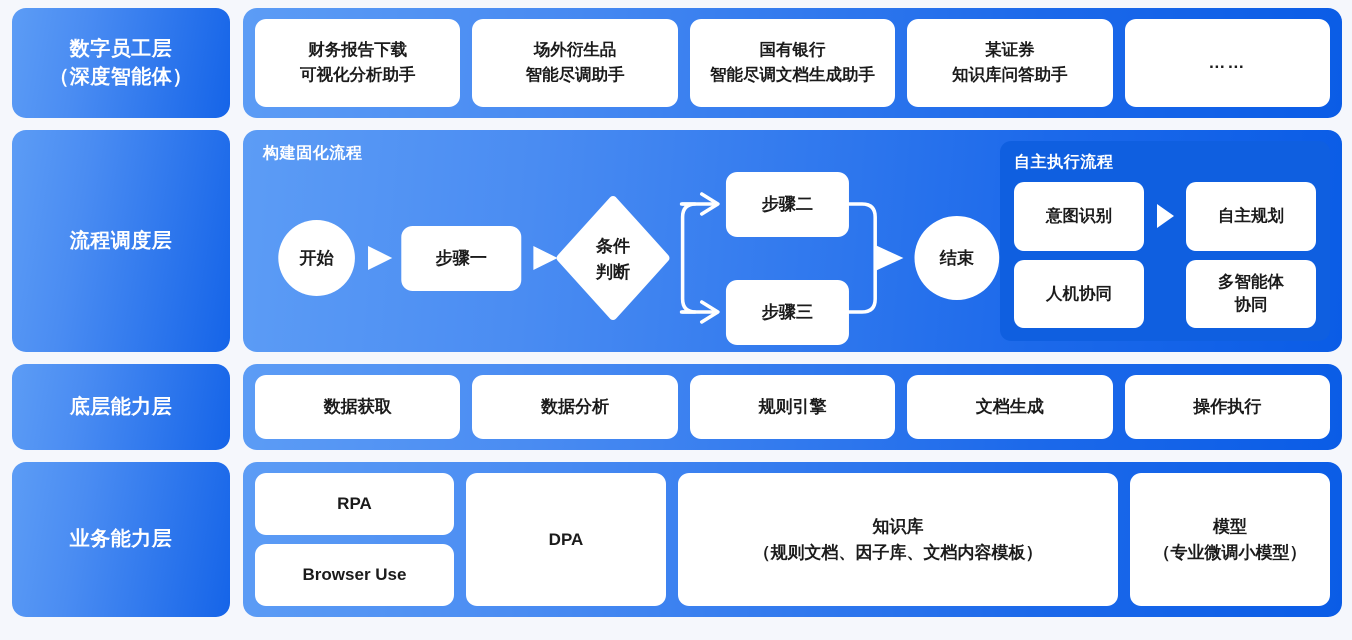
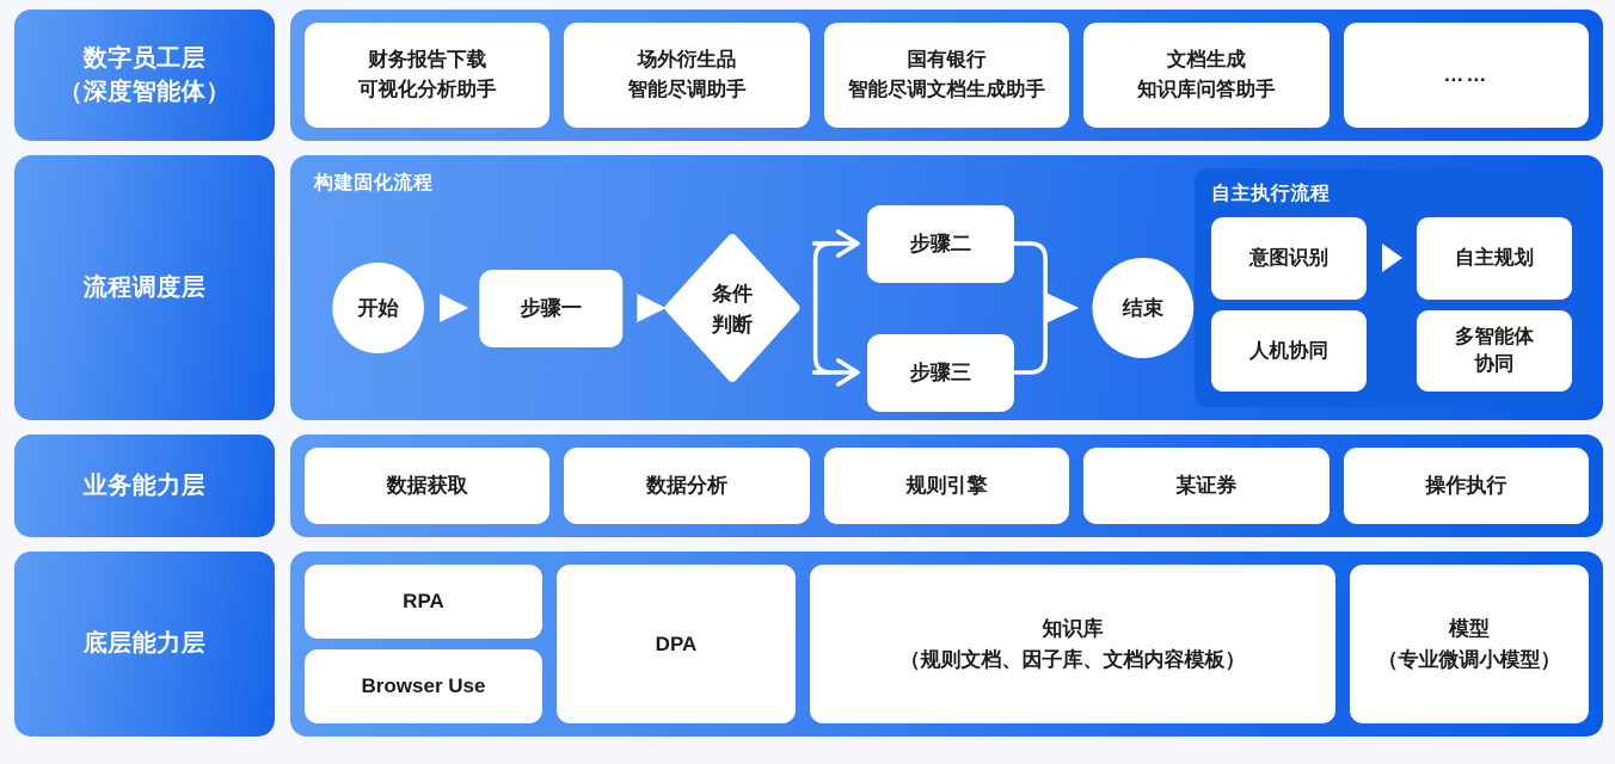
  数字员工层
  （深度智能体）
  财务报告下载
  可视化分析助手
  场外衍生品
  智能尽调助手
  国有银行
  智能尽调文档生成助手
- 某证券
+ 文档生成
  知识库问答助手
  ……
  流程调度层
  构建固化流程
  开始
  步骤一
  条件
  判断
  步骤二
  步骤三
  结束
  自主执行流程
  意图识别
  自主规划
  人机协同
  多智能体
  协同
- 底层能力层
+ 业务能力层
  数据获取
  数据分析
  规则引擎
- 文档生成
+ 某证券
  操作执行
- 业务能力层
+ 底层能力层
  RPA
  Browser Use
  DPA
  知识库
  （规则文档、因子库、文档内容模板）
  模型
  （专业微调小模型）
